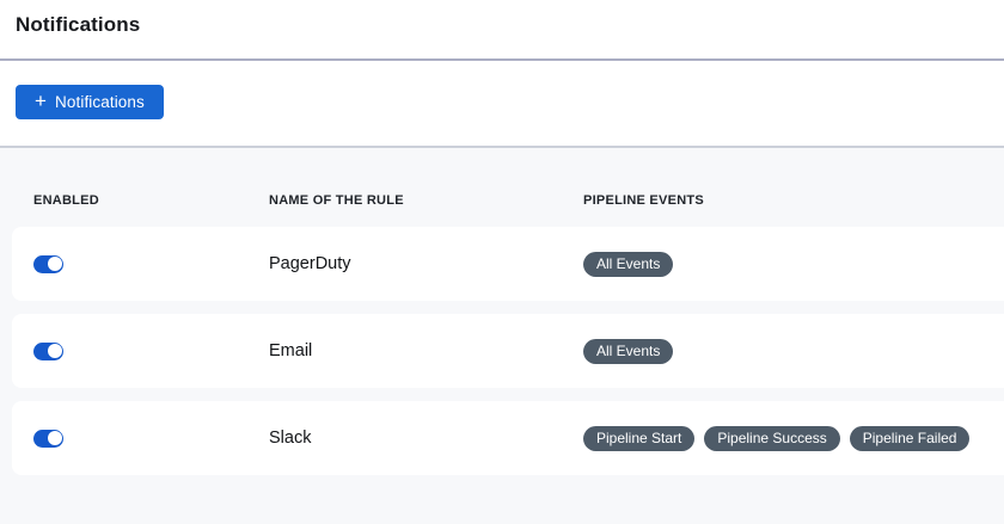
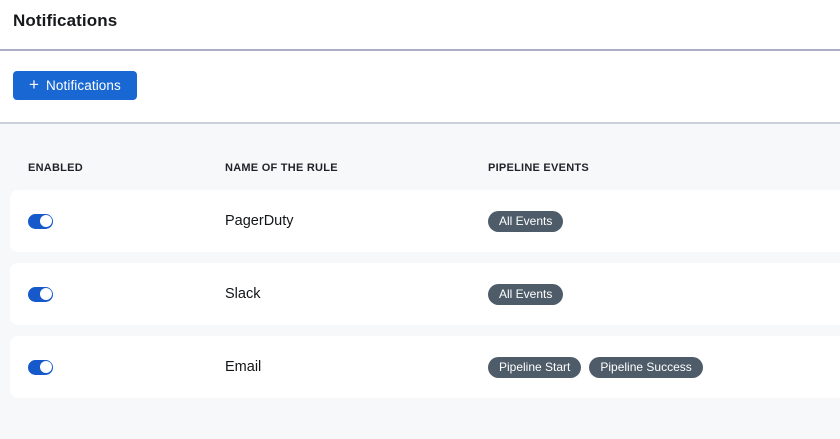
  Notifications
  +
  Notifications
  ENABLED
  NAME OF THE RULE
  PIPELINE EVENTS
  PagerDuty
  All Events
- Email
+ Slack
  All Events
- Slack
+ Email
  Pipeline Start
  Pipeline Success
- Pipeline Failed
